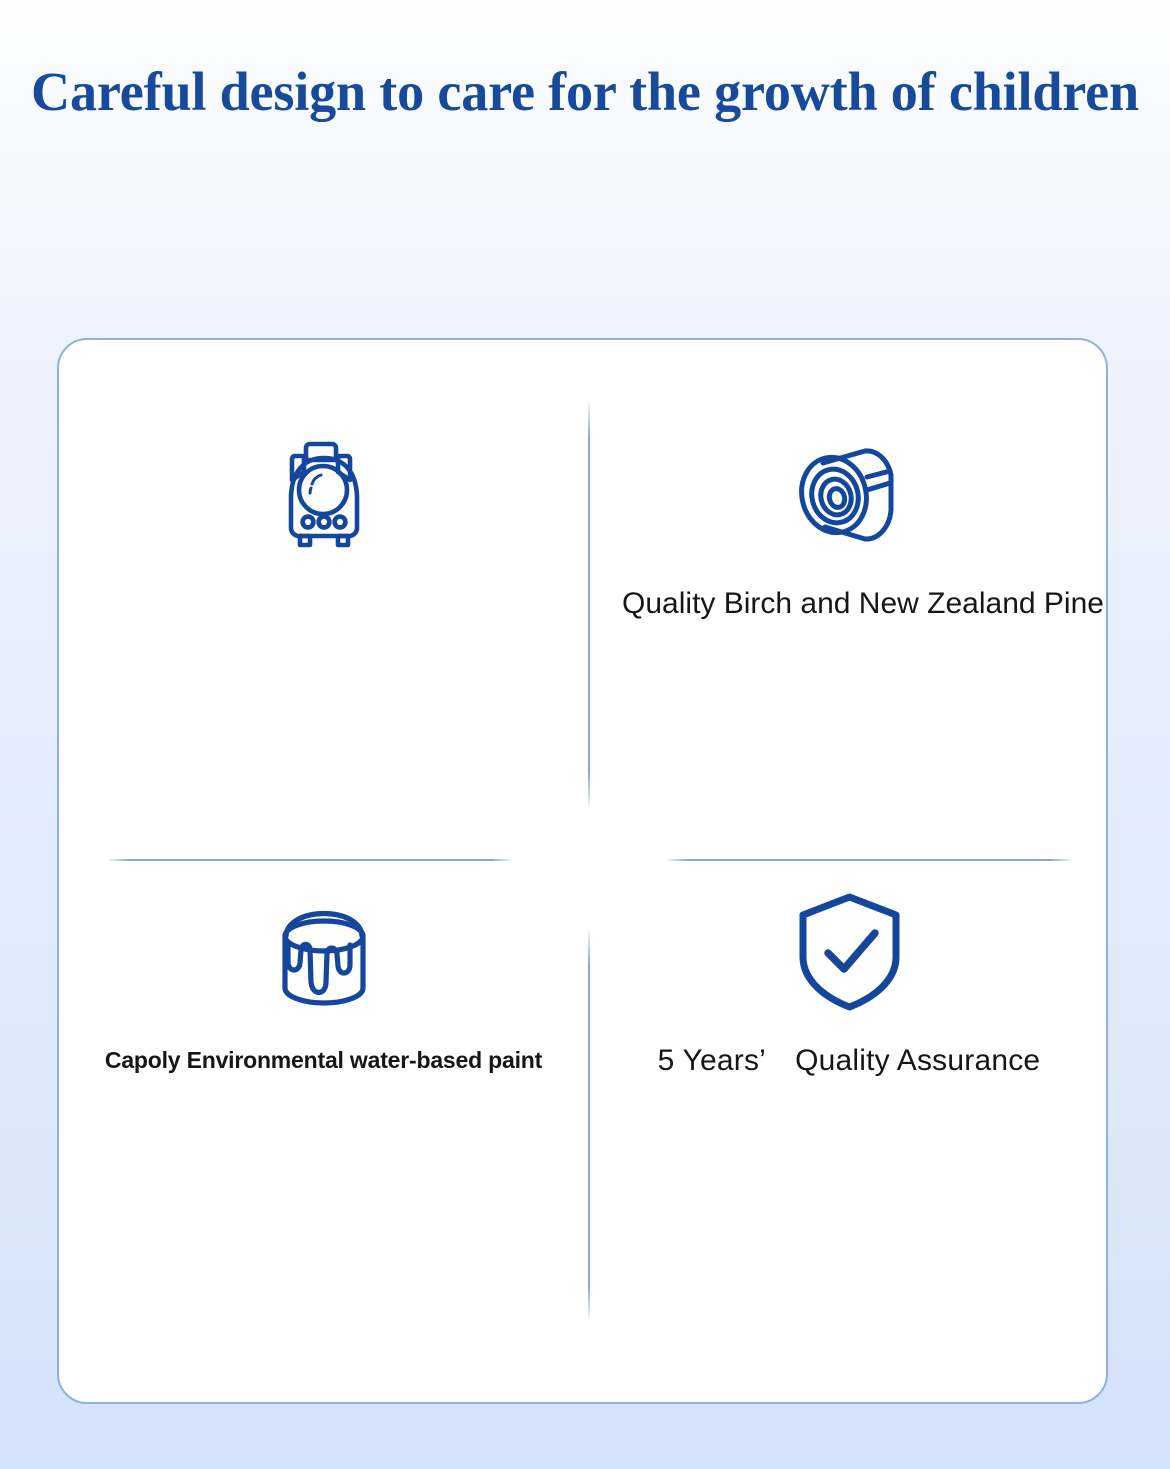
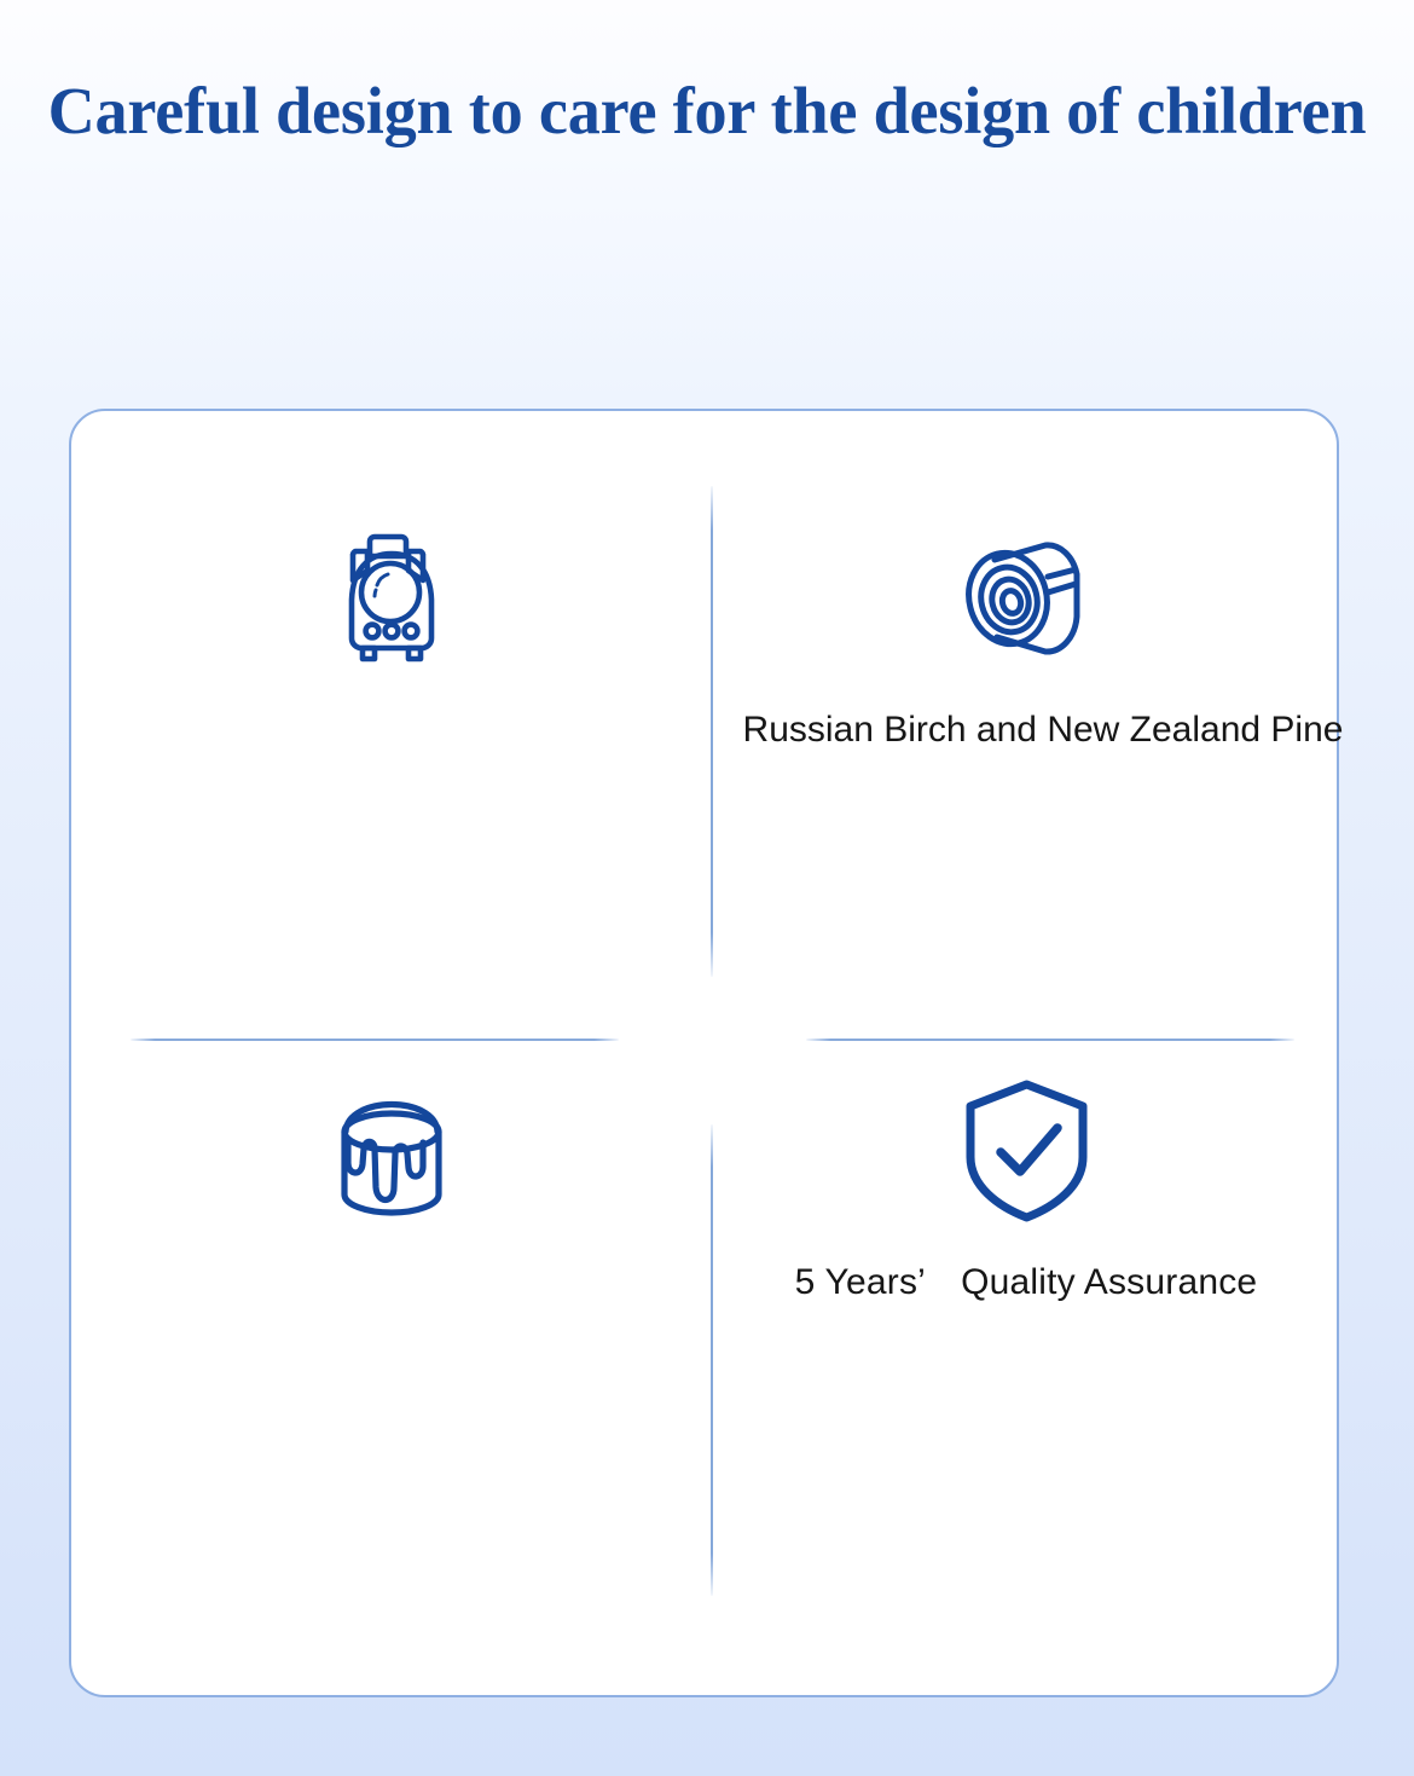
- Careful design to care for the growth of children
+ Careful design to care for the design of children
- Quality Birch and New Zealand Pine
+ Russian Birch and New Zealand Pine
- Capoly Environmental water-based paint
  5 Years’ Quality Assurance
